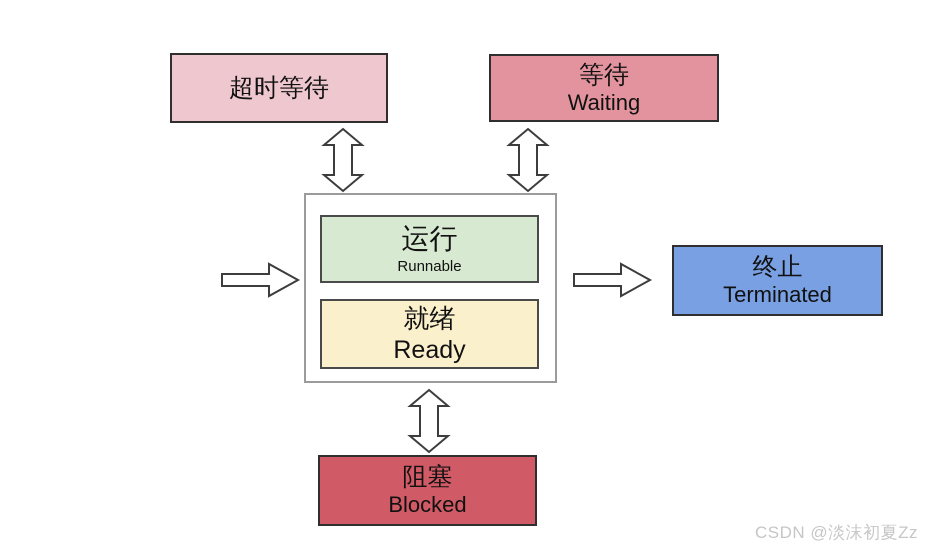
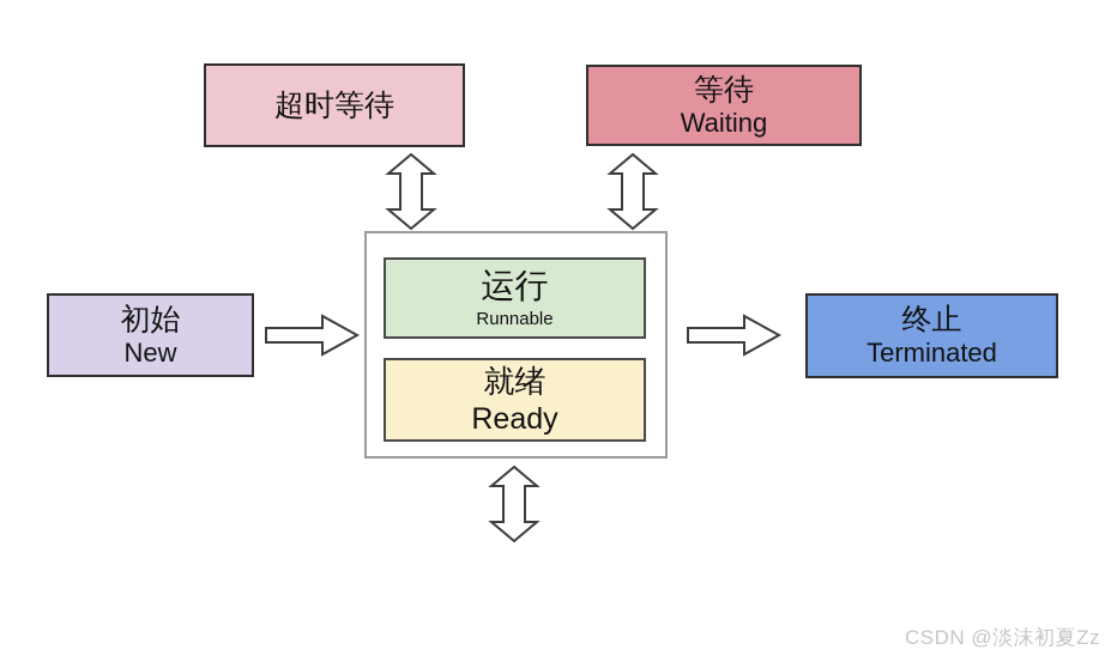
  超时等待
  等待
  Waiting
+ 初始
+ New
  运行
  Runnable
  就绪
  Ready
  终止
  Terminated
- 阻塞
- Blocked
  CSDN @淡沫初夏Zz
